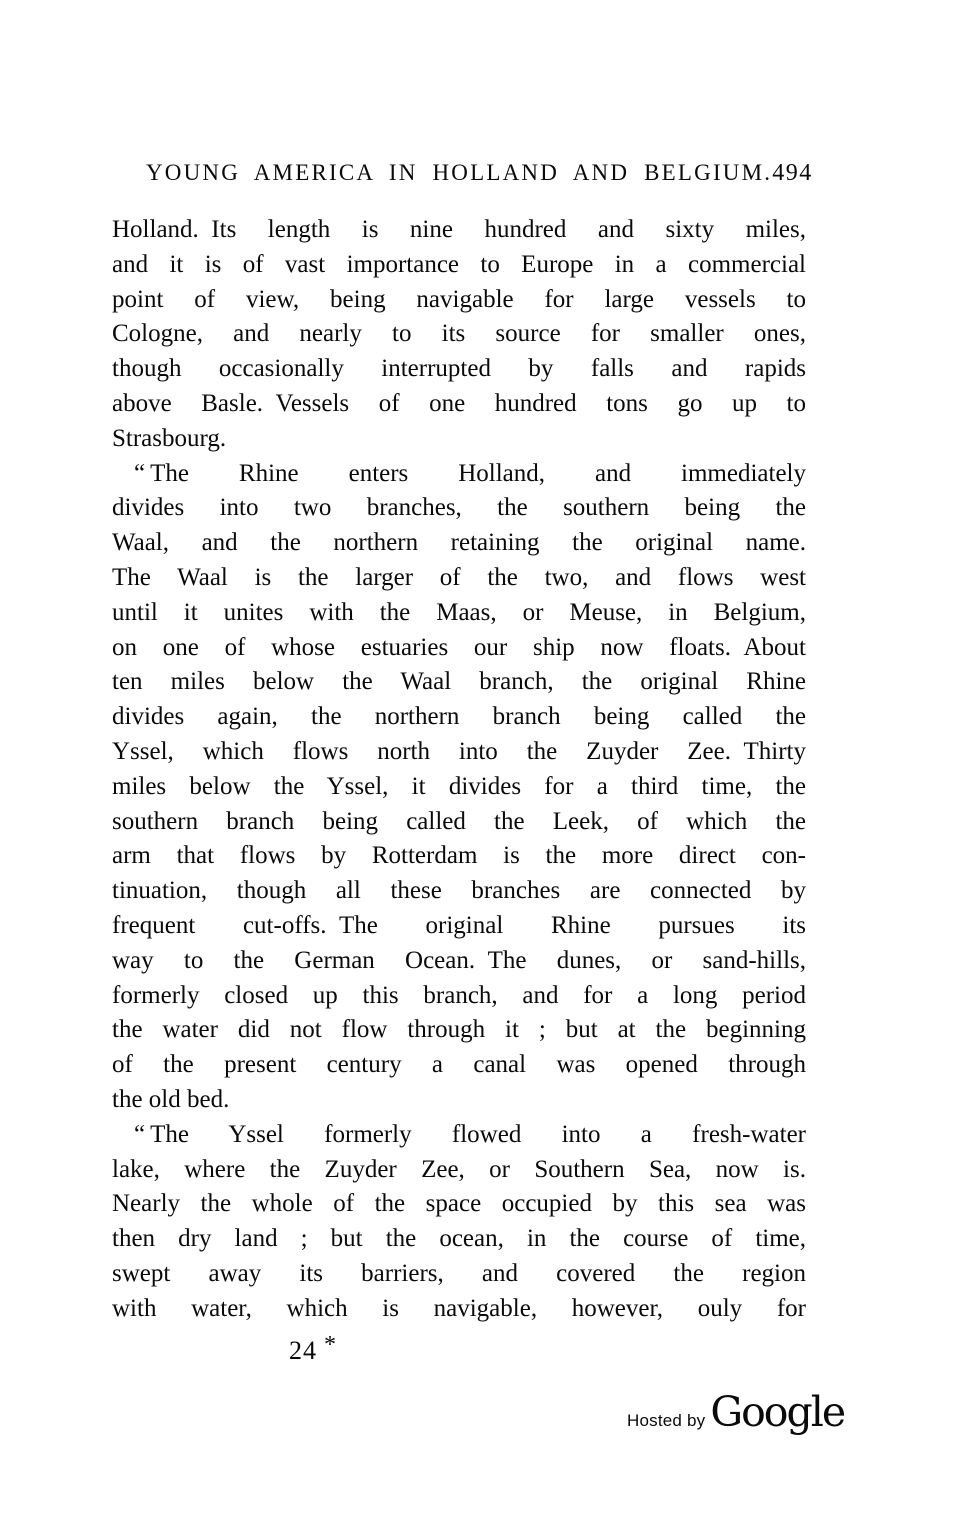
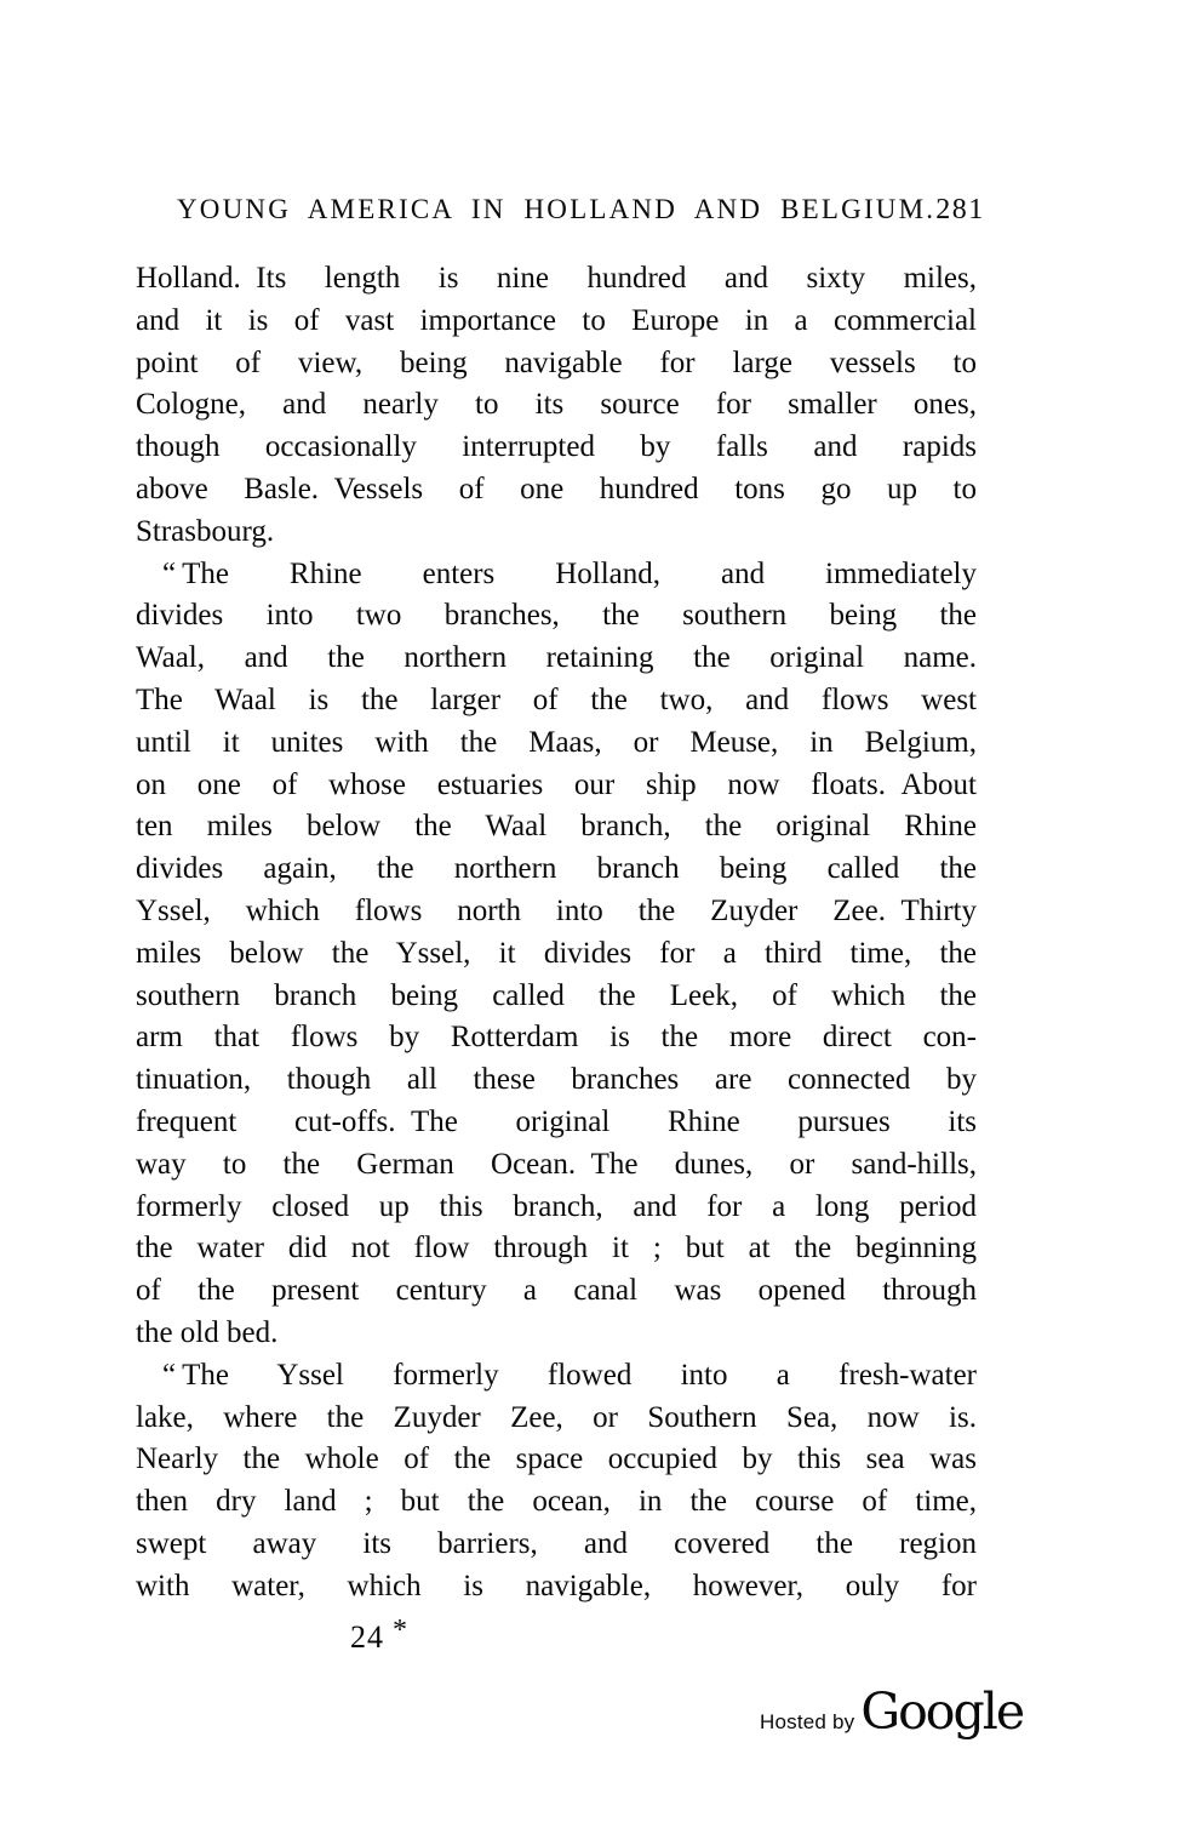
  YOUNG AMERICA IN HOLLAND AND BELGIUM.
- 494
+ 281
  Holland. Its length is nine hundred and sixty miles,
  and it is of vast importance to Europe in a commercial
  point of view, being navigable for large vessels to
  Cologne, and nearly to its source for smaller ones,
  though occasionally interrupted by falls and rapids
  above Basle. Vessels of one hundred tons go up to
  Strasbourg.
  “ The Rhine enters Holland, and immediately
  divides into two branches, the southern being the
  Waal, and the northern retaining the original name.
  The Waal is the larger of the two, and flows west
  until it unites with the Maas, or Meuse, in Belgium,
  on one of whose estuaries our ship now floats. About
  ten miles below the Waal branch, the original Rhine
  divides again, the northern branch being called the
  Yssel, which flows north into the Zuyder Zee. Thirty
  miles below the Yssel, it divides for a third time, the
  southern branch being called the Leek, of which the
  arm that flows by Rotterdam is the more direct con-
  tinuation, though all these branches are connected by
  frequent cut-offs. The original Rhine pursues its
  way to the German Ocean. The dunes, or sand-hills,
  formerly closed up this branch, and for a long period
  the water did not flow through it ; but at the beginning
  of the present century a canal was opened through
  the old bed.
  “ The Yssel formerly flowed into a fresh-water
  lake, where the Zuyder Zee, or Southern Sea, now is.
  Nearly the whole of the space occupied by this sea was
  then dry land ; but the ocean, in the course of time,
  swept away its barriers, and covered the region
  with water, which is navigable, however, ouly for
  24 *
  Hosted by
  Google
